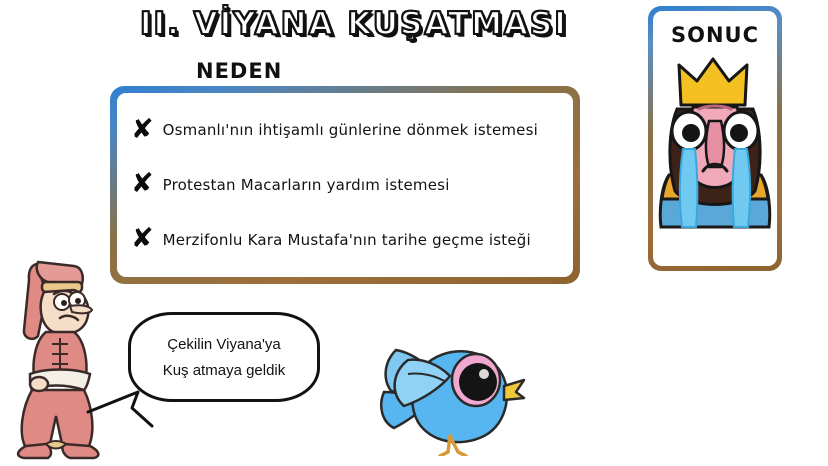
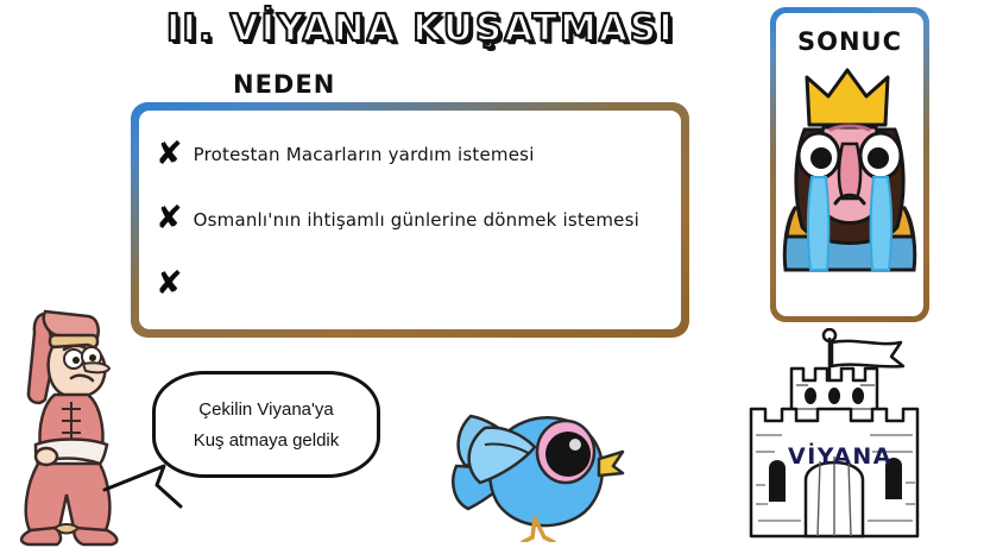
  II. VİYANA KUŞATMASI
  NEDEN
  ✘
- Osmanlı'nın ihtişamlı günlerine dönmek istemesi
+ Protestan Macarların yardım istemesi
  ✘
- Protestan Macarların yardım istemesi
+ Osmanlı'nın ihtişamlı günlerine dönmek istemesi
  ✘
- Merzifonlu Kara Mustafa'nın tarihe geçme isteği
  SONUC
  Çekilin Viyana'ya
  Kuş atmaya geldik
+ VİYANA
